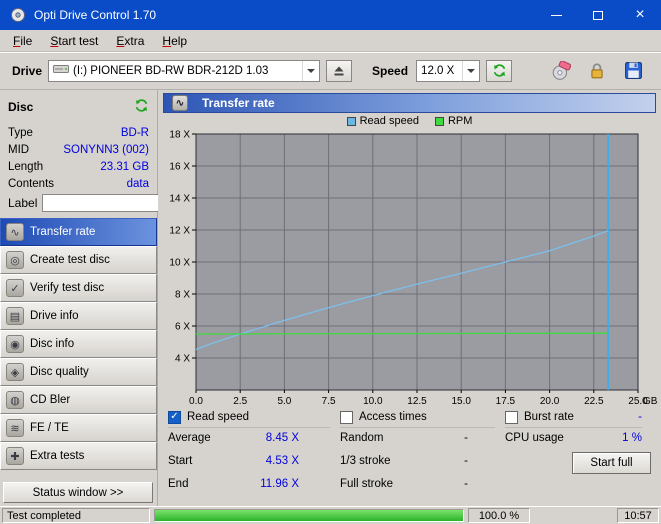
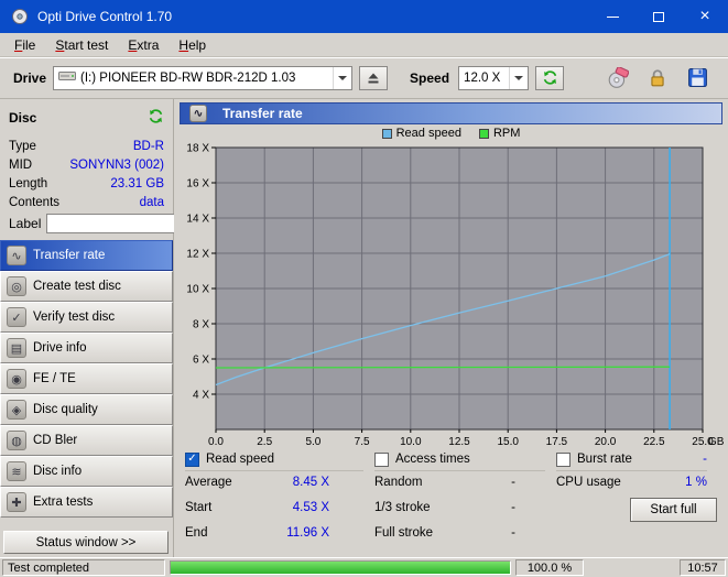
  Opti Drive Control 1.70
  ×
  File
  Start test
  Extra
  Help
  Drive
  (I:) PIONEER BD-RW BDR-212D 1.03
  Speed
  12.0 X
  Disc
  Type
  BD-R
  MID
  SONYNN3 (002)
  Length
  23.31 GB
  Contents
  data
  Label
  ∿
  Transfer rate
  ◎
  Create test disc
  ✓
  Verify test disc
  ▤
  Drive info
  ◉
- Disc info
+ FE / TE
  ◈
  Disc quality
  ◍
  CD Bler
  ≋
- FE / TE
+ Disc info
  ✚
  Extra tests
  Status window >>
  ∿
  Transfer rate
  Read speed
  RPM
  4 X
  6 X
  8 X
  10 X
  12 X
  14 X
  16 X
  18 X
  0.0
  2.5
  5.0
  7.5
  10.0
  12.5
  15.0
  17.5
  20.0
  22.5
  25.0
  GB
  ✓
  Read speed
  Access times
  Burst rate
  -
  Average
  8.45 X
  Start
  4.53 X
  End
  11.96 X
  Random
  -
  1/3 stroke
  -
  Full stroke
  -
  CPU usage
  1 %
  Start full
  Test completed
  100.0 %
  10:57
